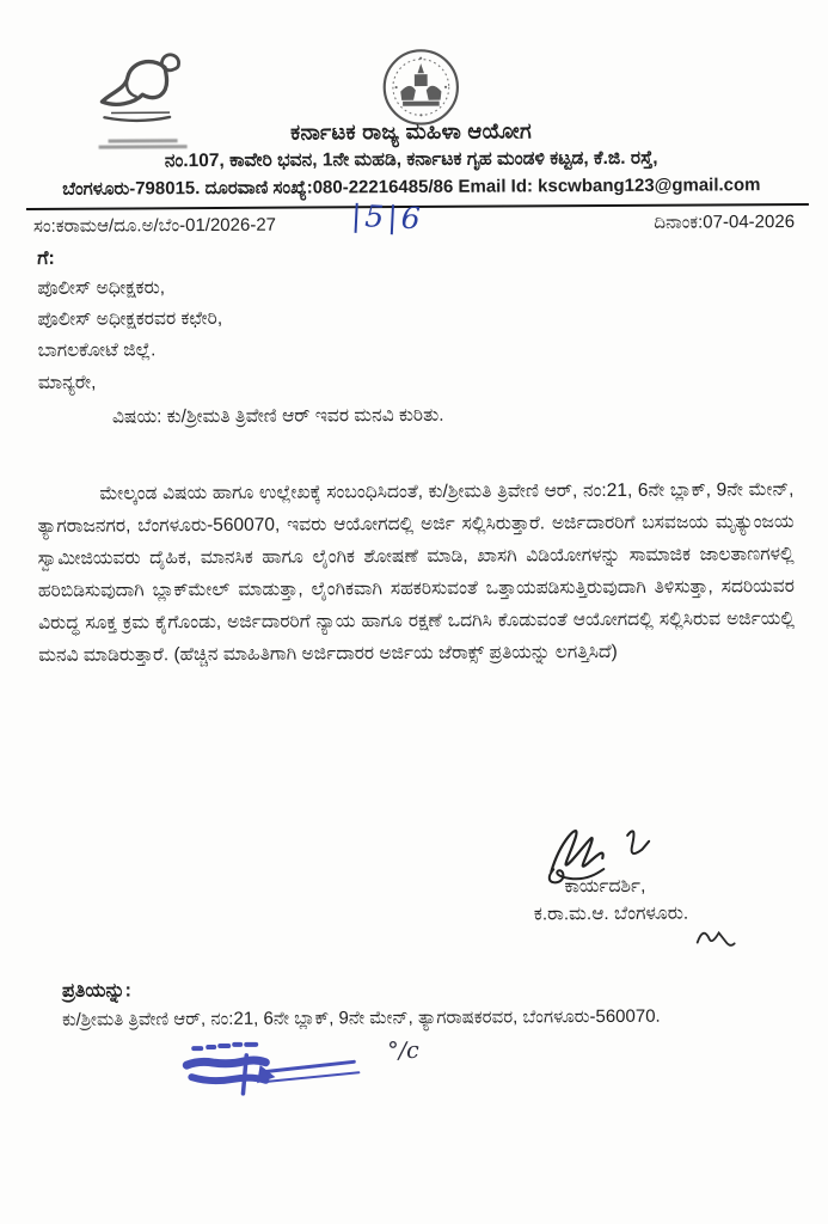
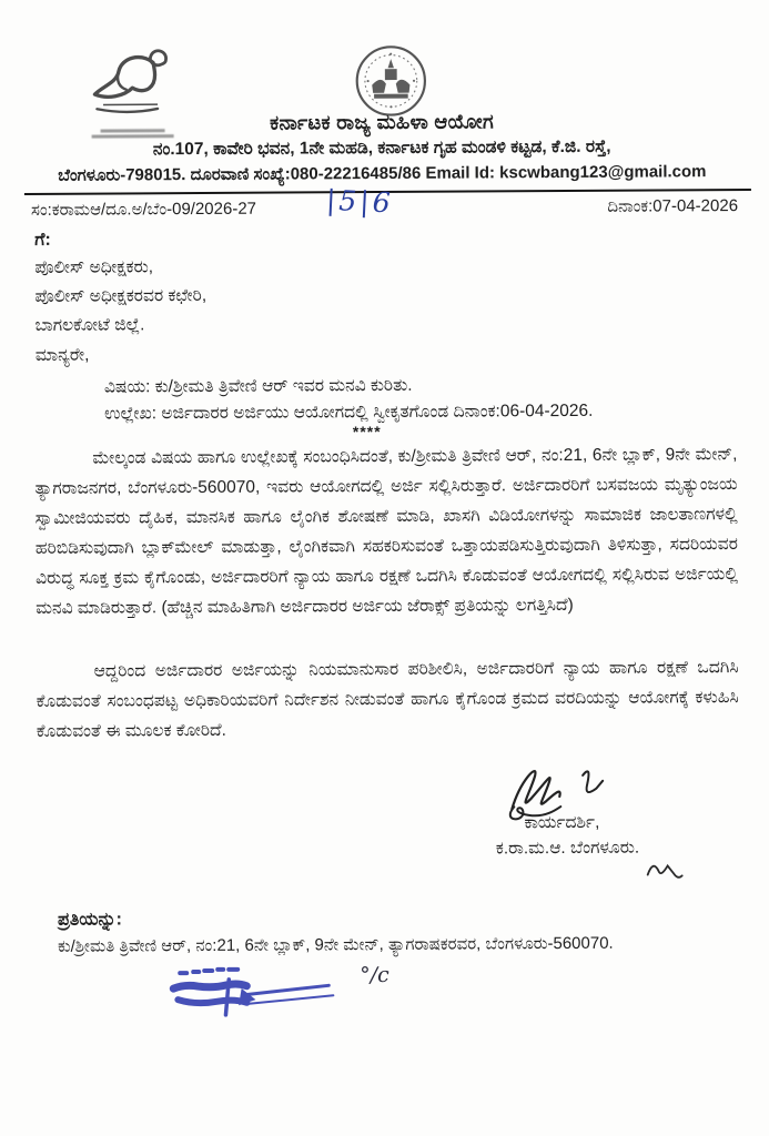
  ಕರ್ನಾಟಕ ರಾಜ್ಯ ಮಹಿಳಾ ಆಯೋಗ
  ನಂ.107, ಕಾವೇರಿ ಭವನ, 1ನೇ ಮಹಡಿ, ಕರ್ನಾಟಕ ಗೃಹ ಮಂಡಳಿ ಕಟ್ಟಡ, ಕೆ.ಜಿ. ರಸ್ತೆ,
  ಬೆಂಗಳೂರು-798015. ದೂರವಾಣಿ ಸಂಖ್ಯೆ:080-22216485/86 Email Id: kscwbang123@gmail.com
- ಸಂ:ಕರಾಮಆ/ದೂ.ಅ/ಬೆಂ-01/2026-27
+ ಸಂ:ಕರಾಮಆ/ದೂ.ಅ/ಬೆಂ-09/2026-27
  ದಿನಾಂಕ:07-04-2026
  ಗೆ:
  ಪೊಲೀಸ್ ಅಧೀಕ್ಷಕರು,
  ಪೊಲೀಸ್ ಅಧೀಕ್ಷಕರವರ ಕಛೇರಿ,
  ಬಾಗಲಕೋಟೆ ಜಿಲ್ಲೆ.
  ಮಾನ್ಯರೇ,
  ವಿಷಯ: ಕು/ಶ್ರೀಮತಿ ತ್ರಿವೇಣಿ ಆರ್ ಇವರ ಮನವಿ ಕುರಿತು.
+ ಉಲ್ಲೇಖ: ಅರ್ಜಿದಾರರ ಅರ್ಜಿಯು ಆಯೋಗದಲ್ಲಿ ಸ್ವೀಕೃತಗೊಂಡ ದಿನಾಂಕ:06-04-2026.
+ ****
  ಮೇಲ್ಕಂಡ ವಿಷಯ ಹಾಗೂ ಉಲ್ಲೇಖಕ್ಕೆ ಸಂಬಂಧಿಸಿದಂತೆ, ಕು/ಶ್ರೀಮತಿ ತ್ರಿವೇಣಿ ಆರ್, ನಂ:21, 6ನೇ ಬ್ಲಾಕ್, 9ನೇ ಮೇನ್, ತ್ಯಾಗರಾಜನಗರ, ಬೆಂಗಳೂರು-560070, ಇವರು ಆಯೋಗದಲ್ಲಿ ಅರ್ಜಿ ಸಲ್ಲಿಸಿರುತ್ತಾರೆ. ಅರ್ಜಿದಾರರಿಗೆ ಬಸವಜಯ ಮೃತ್ಯುಂಜಯ ಸ್ವಾಮೀಜಿಯವರು ದೈಹಿಕ, ಮಾನಸಿಕ ಹಾಗೂ ಲೈಂಗಿಕ ಶೋಷಣೆ ಮಾಡಿ, ಖಾಸಗಿ ವಿಡಿಯೋಗಳನ್ನು ಸಾಮಾಜಿಕ ಜಾಲತಾಣಗಳಲ್ಲಿ ಹರಿಬಿಡಿಸುವುದಾಗಿ ಬ್ಲಾಕ್‌ಮೇಲ್ ಮಾಡುತ್ತಾ, ಲೈಂಗಿಕವಾಗಿ ಸಹಕರಿಸುವಂತೆ ಒತ್ತಾಯಪಡಿಸುತ್ತಿರುವುದಾಗಿ ತಿಳಿಸುತ್ತಾ, ಸದರಿಯವರ ವಿರುದ್ಧ ಸೂಕ್ತ ಕ್ರಮ ಕೈಗೊಂಡು, ಅರ್ಜಿದಾರರಿಗೆ ನ್ಯಾಯ ಹಾಗೂ ರಕ್ಷಣೆ ಒದಗಿಸಿ ಕೊಡುವಂತೆ ಆಯೋಗದಲ್ಲಿ ಸಲ್ಲಿಸಿರುವ ಅರ್ಜಿಯಲ್ಲಿ ಮನವಿ ಮಾಡಿರುತ್ತಾರೆ. (ಹೆಚ್ಚಿನ ಮಾಹಿತಿಗಾಗಿ ಅರ್ಜಿದಾರರ ಅರ್ಜಿಯ ಜೆರಾಕ್ಸ್ ಪ್ರತಿಯನ್ನು ಲಗತ್ತಿಸಿದೆ)
+ ಆದ್ದರಿಂದ ಅರ್ಜಿದಾರರ ಅರ್ಜಿಯನ್ನು ನಿಯಮಾನುಸಾರ ಪರಿಶೀಲಿಸಿ, ಅರ್ಜಿದಾರರಿಗೆ ನ್ಯಾಯ ಹಾಗೂ ರಕ್ಷಣೆ ಒದಗಿಸಿ ಕೊಡುವಂತೆ ಸಂಬಂಧಪಟ್ಟ ಅಧಿಕಾರಿಯವರಿಗೆ ನಿರ್ದೇಶನ ನೀಡುವಂತೆ ಹಾಗೂ ಕೈಗೊಂಡ ಕ್ರಮದ ವರದಿಯನ್ನು ಆಯೋಗಕ್ಕೆ ಕಳುಹಿಸಿ ಕೊಡುವಂತೆ ಈ ಮೂಲಕ ಕೋರಿದೆ.
  ಕಾರ್ಯದರ್ಶಿ,
  ಕ.ರಾ.ಮ.ಆ. ಬೆಂಗಳೂರು.
  ಪ್ರತಿಯನ್ನು:
  ಕು/ಶ್ರೀಮತಿ ತ್ರಿವೇಣಿ ಆರ್, ನಂ:21, 6ನೇ ಬ್ಲಾಕ್, 9ನೇ ಮೇನ್, ತ್ಯಾಗರಾಷಕರವರ, ಬೆಂಗಳೂರು-560070.
  °/c
